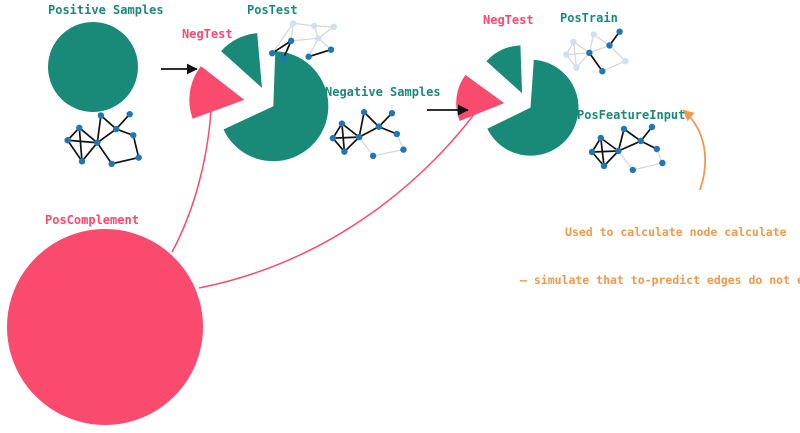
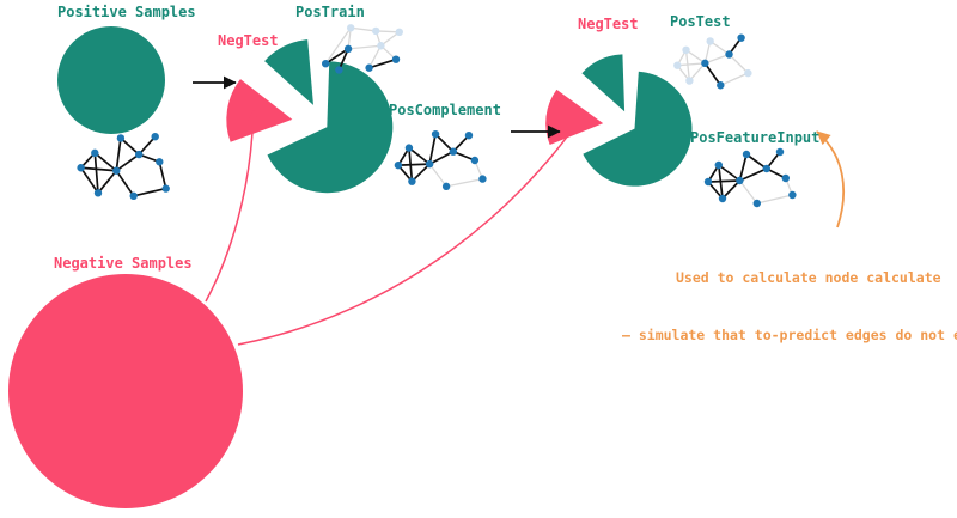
  Positive Samples
- PosComplement
+ Negative Samples
  NegTest
- PosTest
+ PosTrain
- Negative Samples
+ PosComplement
  NegTest
- PosTrain
+ PosTest
  PosFeatureInput
  Used to calculate node calculate
  – simulate that to‑predict edges do not
